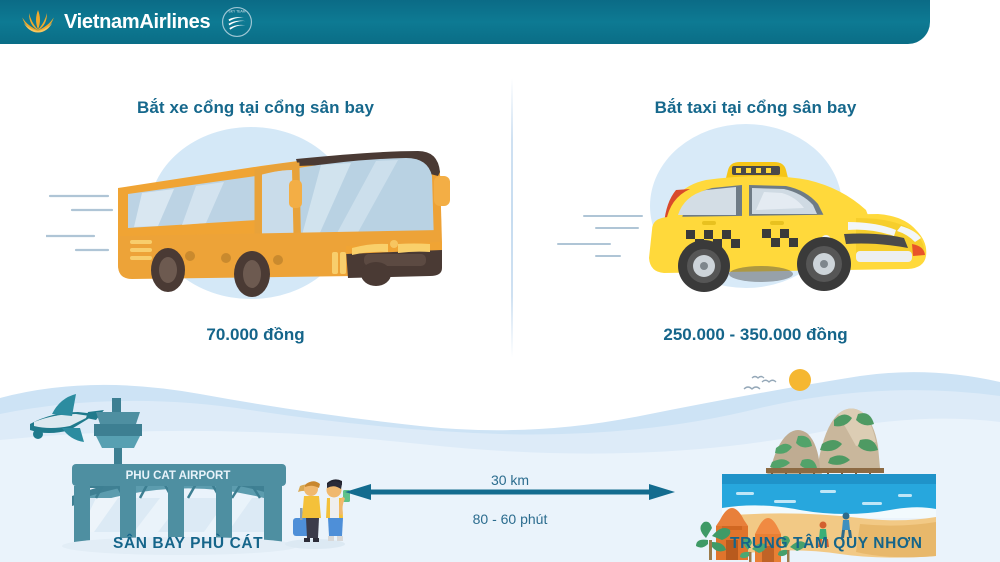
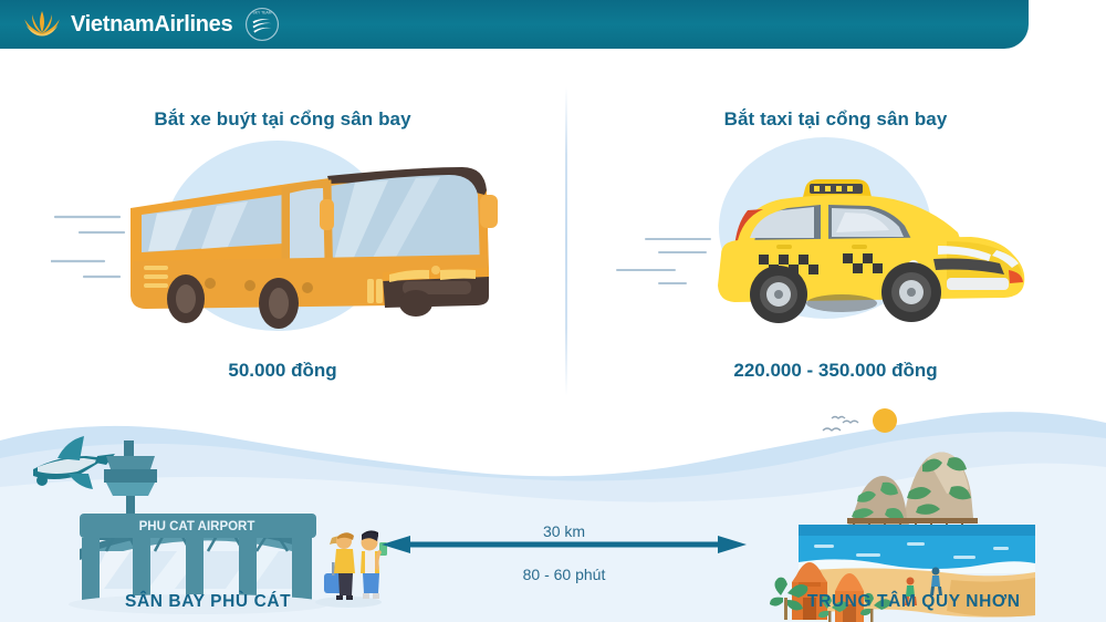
  VietnamAirlines
- Bắt xe cổng tại cổng sân bay
+ Bắt xe buýt tại cổng sân bay
- 70.000 đồng
+ 50.000 đồng
  Bắt taxi tại cổng sân bay
- 250.000 - 350.000 đồng
+ 220.000 - 350.000 đồng
  PHU CAT AIRPORT
  30 km
  80 - 60 phút
  SÂN BAY PHÙ CÁT
  TRUNG TÂM QUY NHƠN
